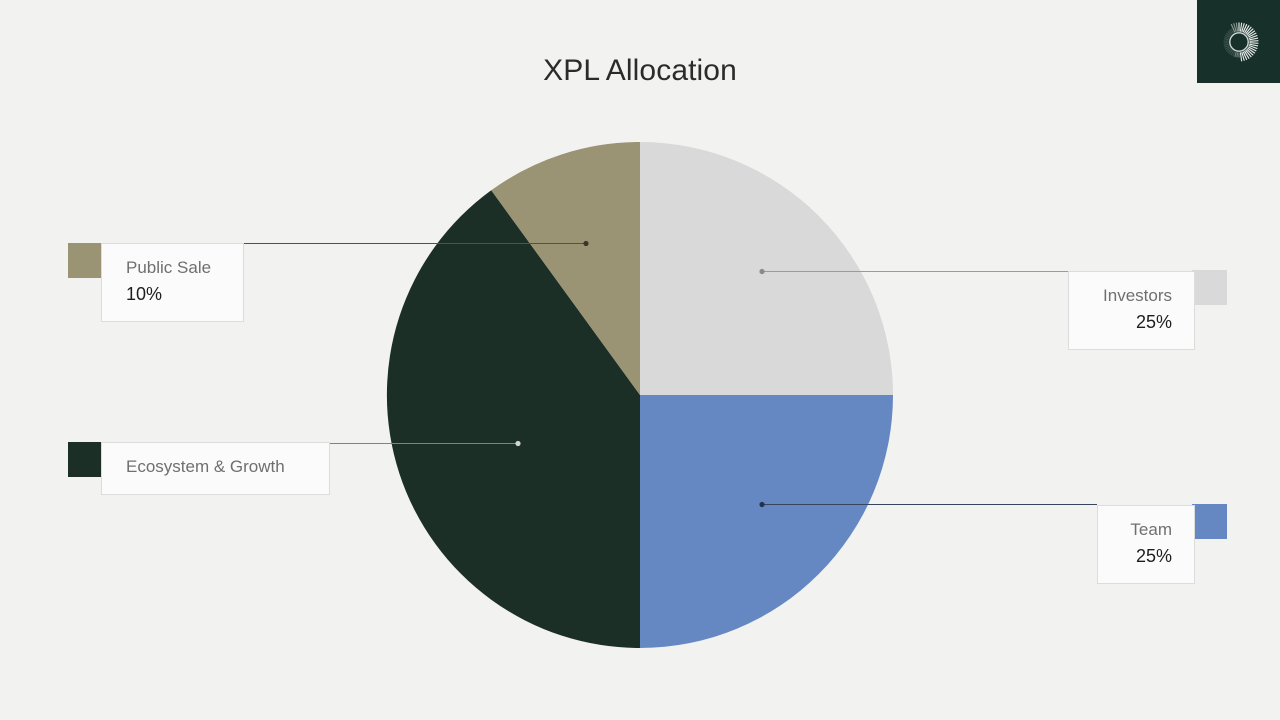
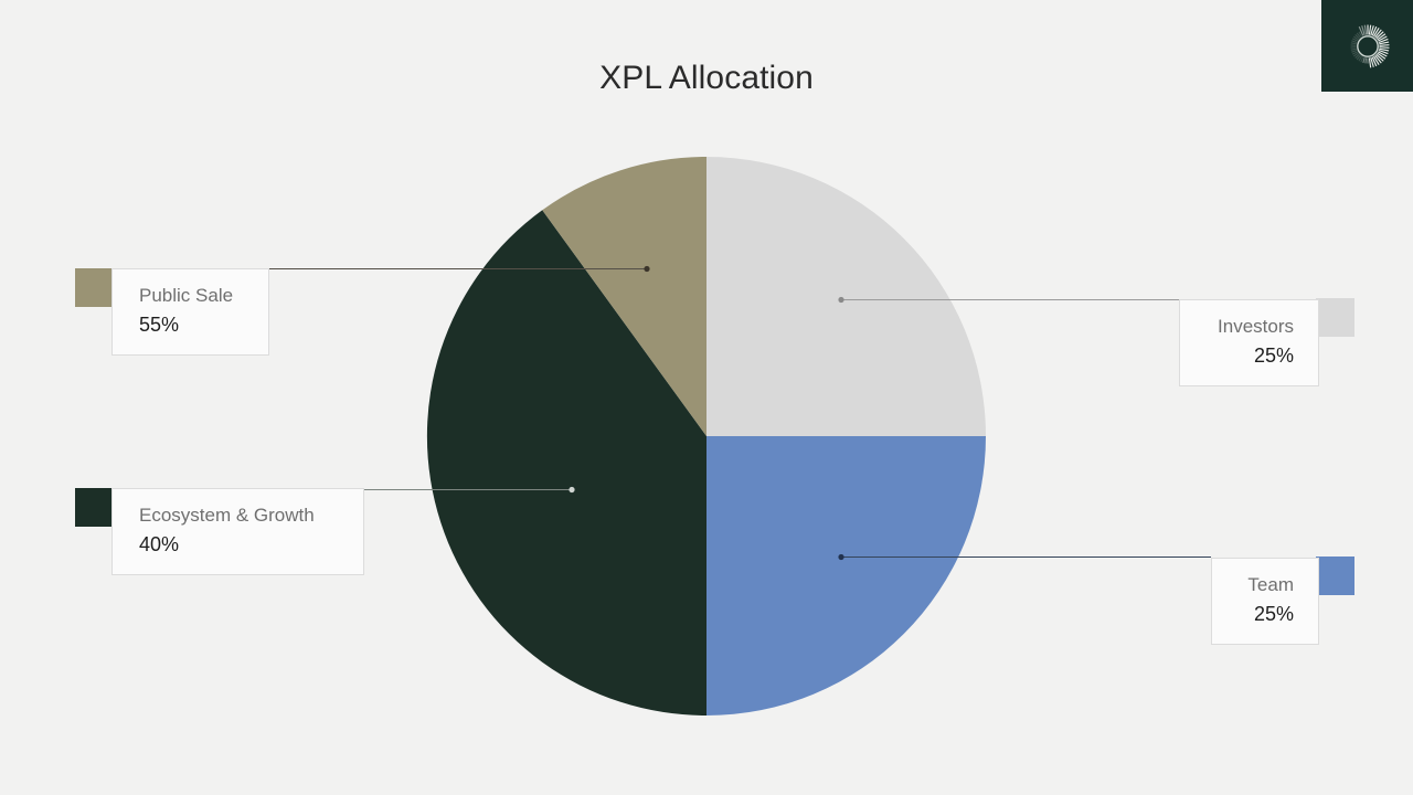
  XPL Allocation
  Public Sale
- 10%
+ 55%
  Ecosystem & Growth
+ 40%
  Investors
  25%
  Team
  25%
